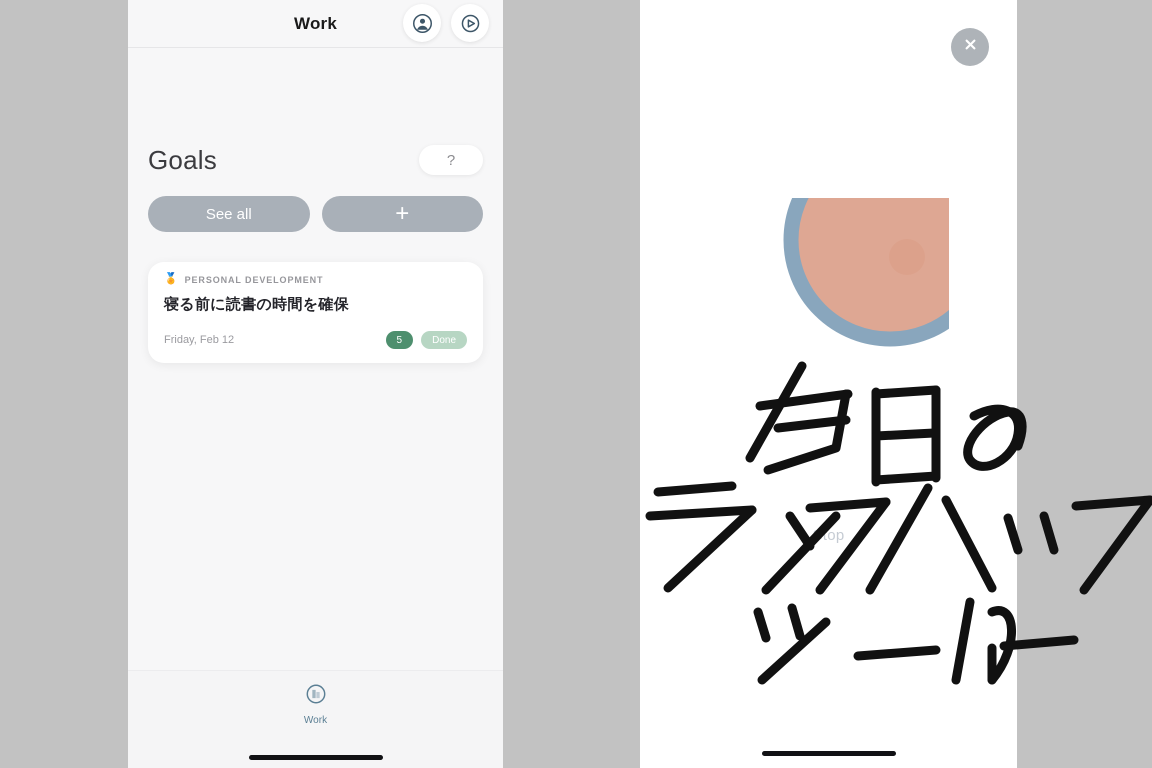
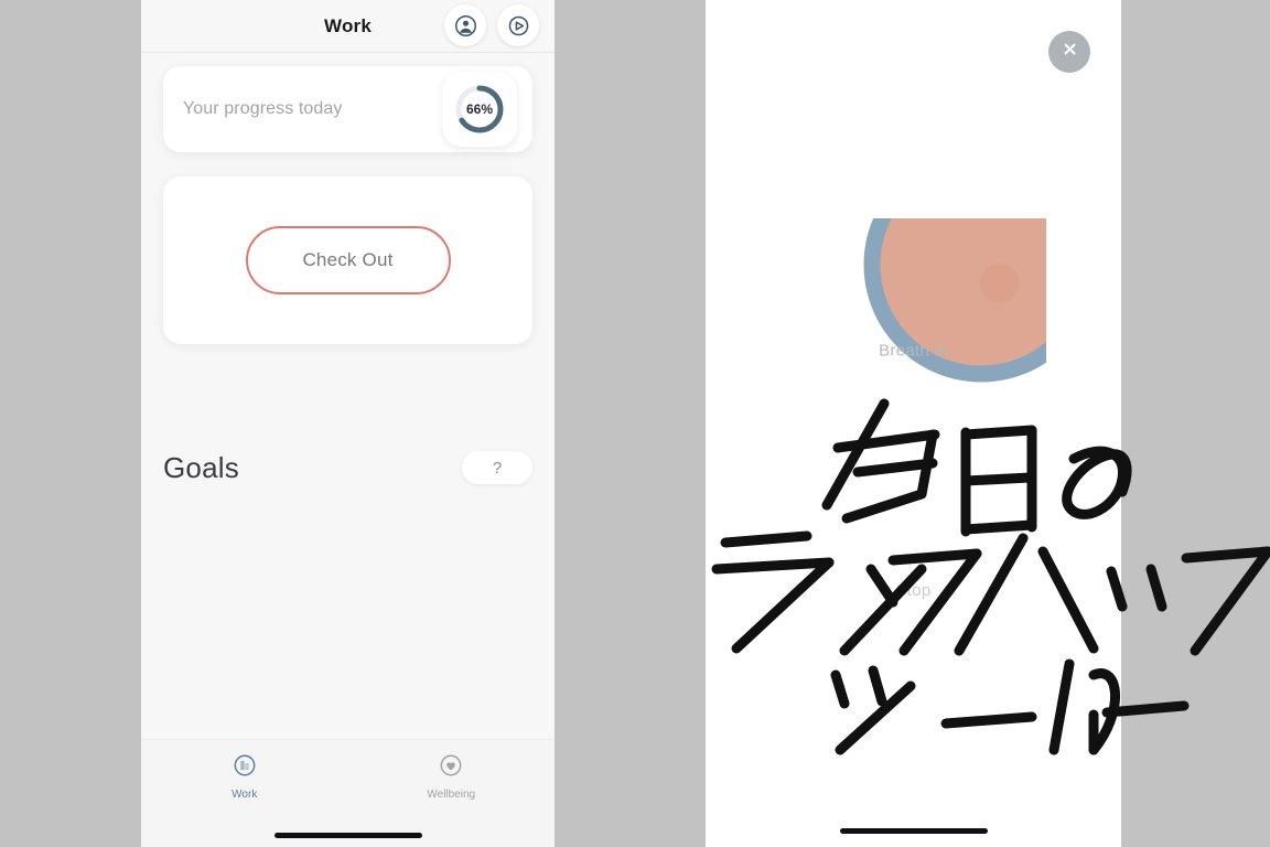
  Work
+ Your progress today
+ 66%
+ Check Out
  Goals
  ?
- See all
- +
- 🏅
- PERSONAL DEVELOPMENT
- 寝る前に読書の時間を確保
- Friday, Feb 12
- 5
- Done
  Work
+ Wellbeing
+ Breath in
  top
